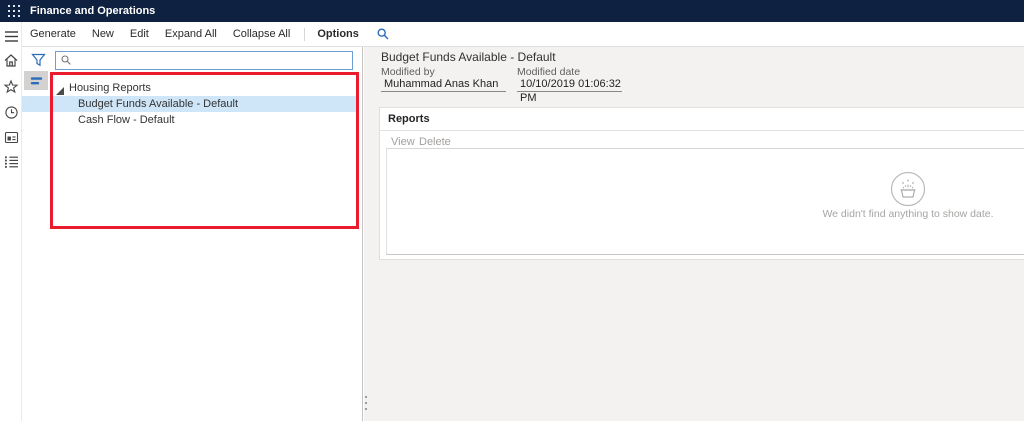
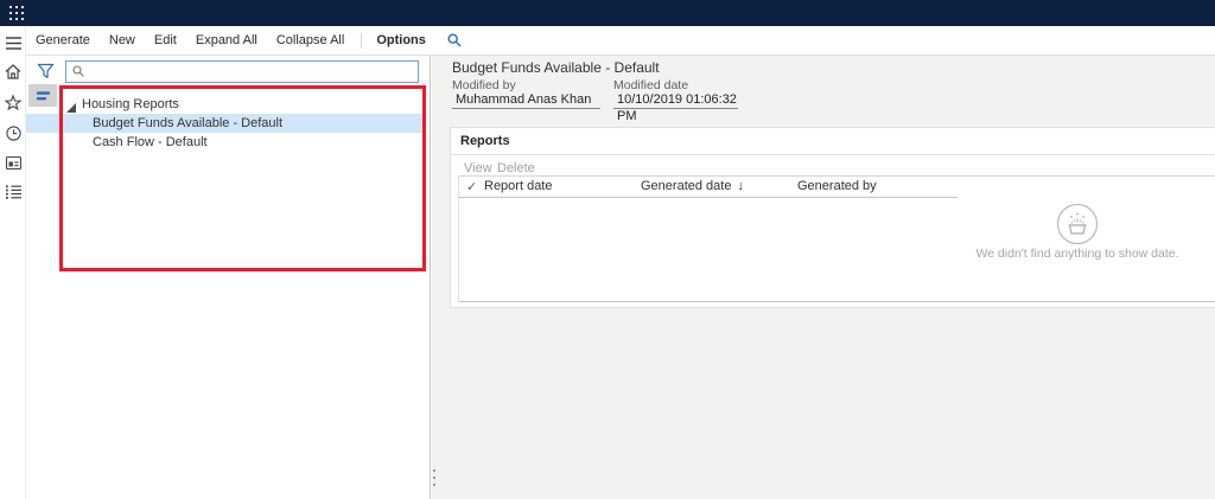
- Finance and Operations
  Generate
  New
  Edit
  Expand All
  Collapse All
  Options
  Housing Reports
  Budget Funds Available - Default
  Cash Flow - Default
  Budget Funds Available - Default
  Modified by
  Muhammad Anas Khan
  Modified date
  10/10/2019 01:06:32 PM
  Reports
  View
  Delete
+ ✓
+ Report date
+ Generated date ↓
+ Generated by
  We didn't find anything to show date.
